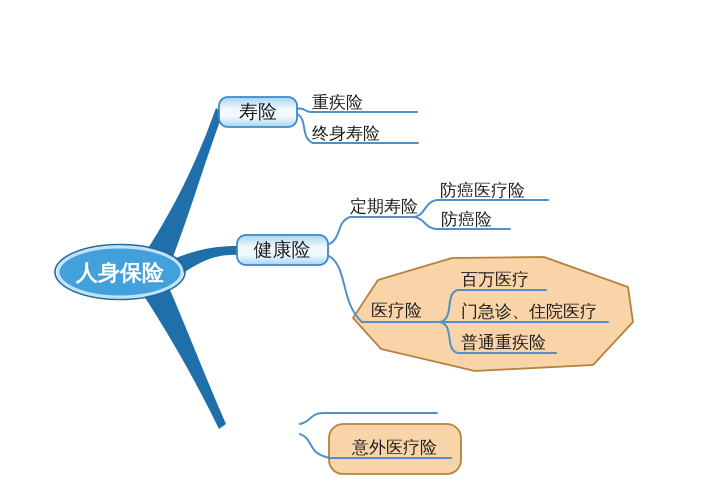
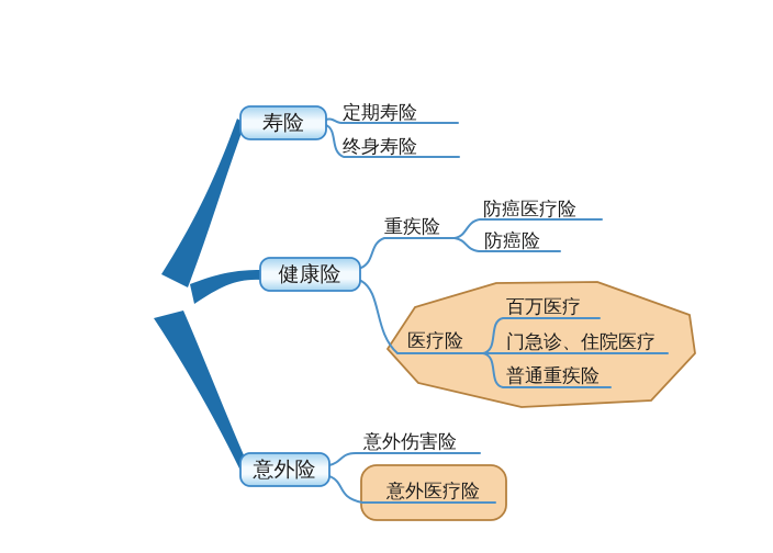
- 人身保险
  寿险
- 重疾险
+ 定期寿险
  终身寿险
  健康险
- 定期寿险
+ 重疾险
  防癌医疗险
  防癌险
  医疗险
  百万医疗
  门急诊、住院医疗
  普通重疾险
+ 意外险
+ 意外伤害险
  意外医疗险
